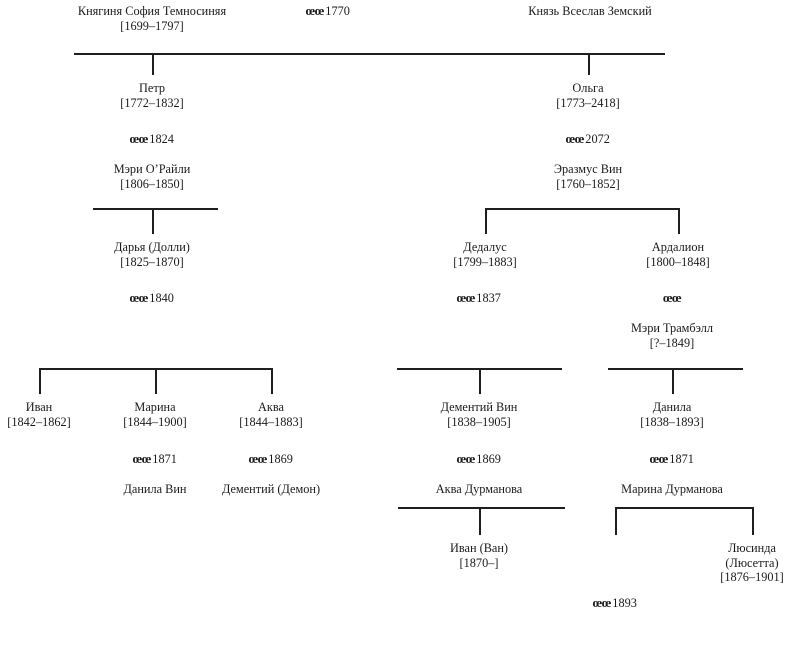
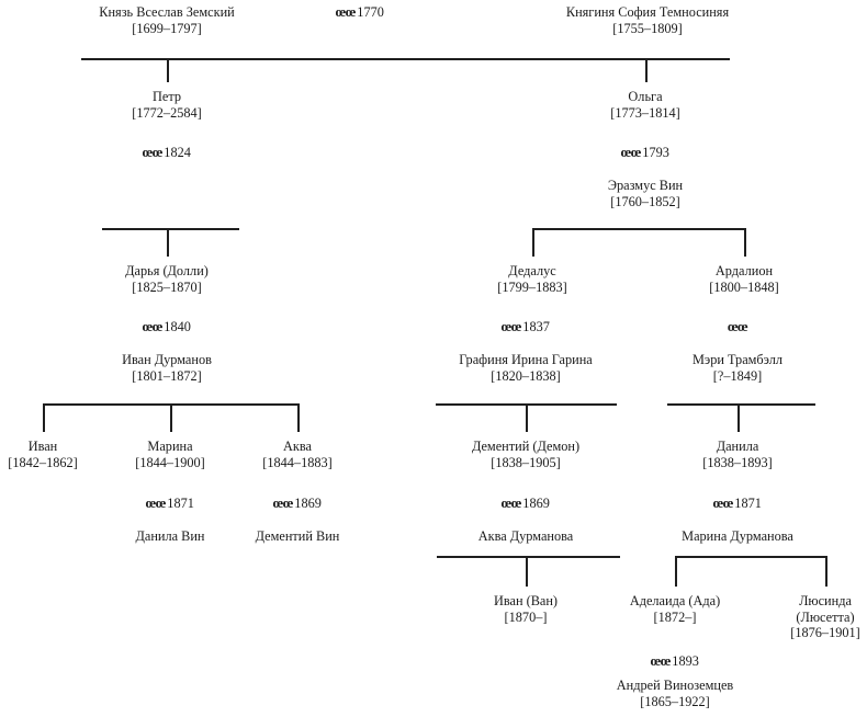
- Княгиня София Темносиняя
+ Князь Всеслав Земский
  [1699–1797]
- Князь Всеслав Земский
+ Княгиня София Темносиняя
+ [1755–1809]
  Петр
- [1772–1832]
+ [1772–2584]
  Ольга
- [1773–2418]
+ [1773–1814]
- Мэри О’Райли
- [1806–1850]
  Эразмус Вин
  [1760–1852]
  Дарья (Долли)
  [1825–1870]
  Дедалус
  [1799–1883]
  Ардалион
  [1800–1848]
+ Иван Дурманов
+ [1801–1872]
+ Графиня Ирина Гарина
+ [1820–1838]
  Мэри Трамбэлл
  [?–1849]
  Иван
  [1842–1862]
  Марина
  [1844–1900]
  Аква
  [1844–1883]
- Дементий Вин
+ Дементий (Демон)
  [1838–1905]
  Данила
  [1838–1893]
  Данила Вин
- Дементий (Демон)
+ Дементий Вин
  Аква Дурманова
  Марина Дурманова
  Иван (Ван)
  [1870–]
+ Аделаида (Ада)
+ [1872–]
+ Андрей Виноземцев
+ [1865–1922]
  Люсинда
  (Люсетта)
  [1876–1901]
  œœ1770
  œœ1824
- œœ2072
+ œœ1793
  œœ1840
  œœ1837
  œœ
  œœ1871
  œœ1869
  œœ1869
  œœ1871
  œœ1893
